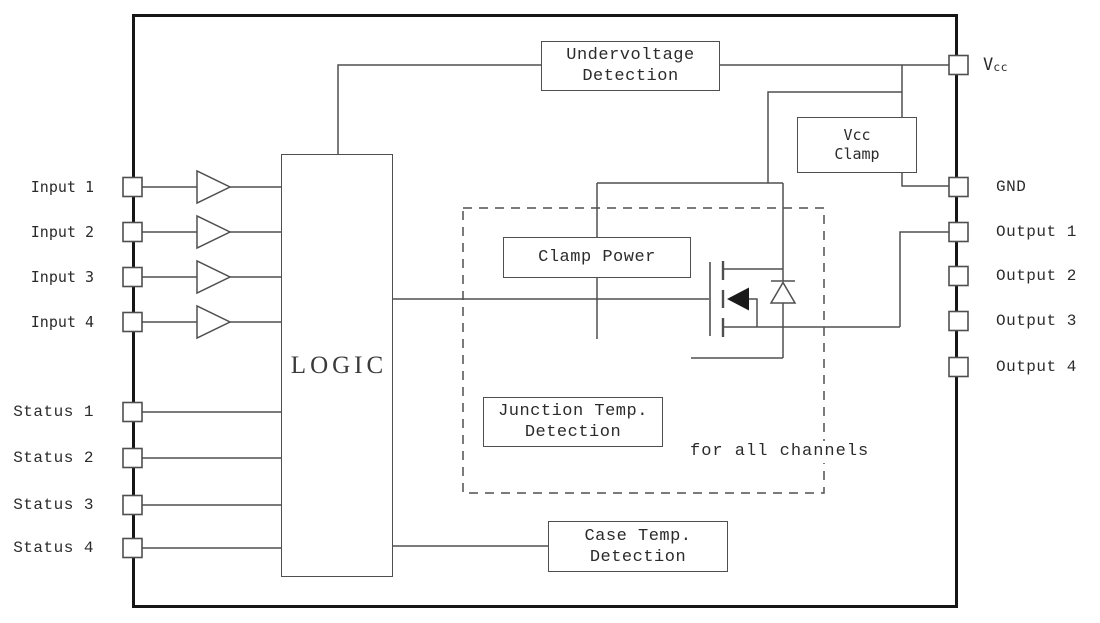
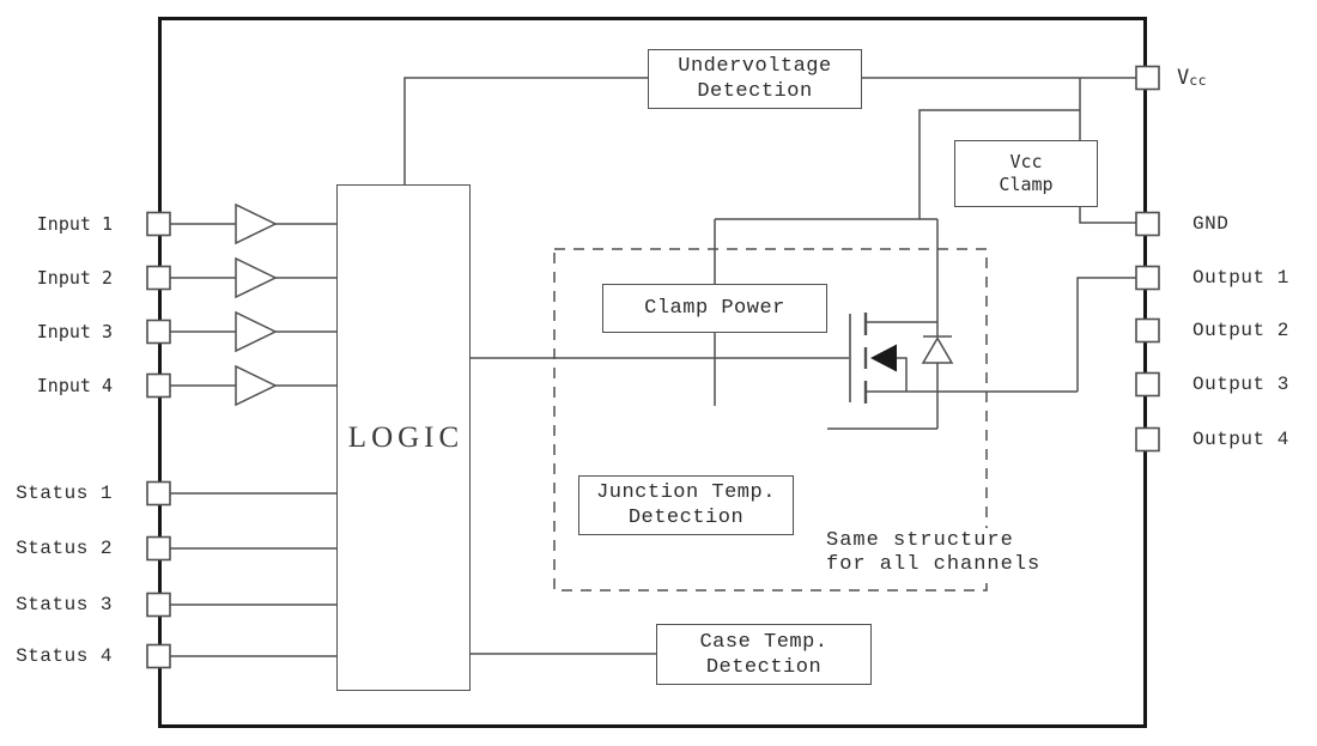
  Undervoltage
  Detection
  Vcc
  Clamp
  LOGIC
  Clamp Power
  Junction Temp.
  Detection
  Case Temp.
  Detection
+ Same structure
  for all channels
  Input 1
  Input 2
  Input 3
  Input 4
  Status 1
  Status 2
  Status 3
  Status 4
  Vcc
  GND
  Output 1
  Output 2
  Output 3
  Output 4
